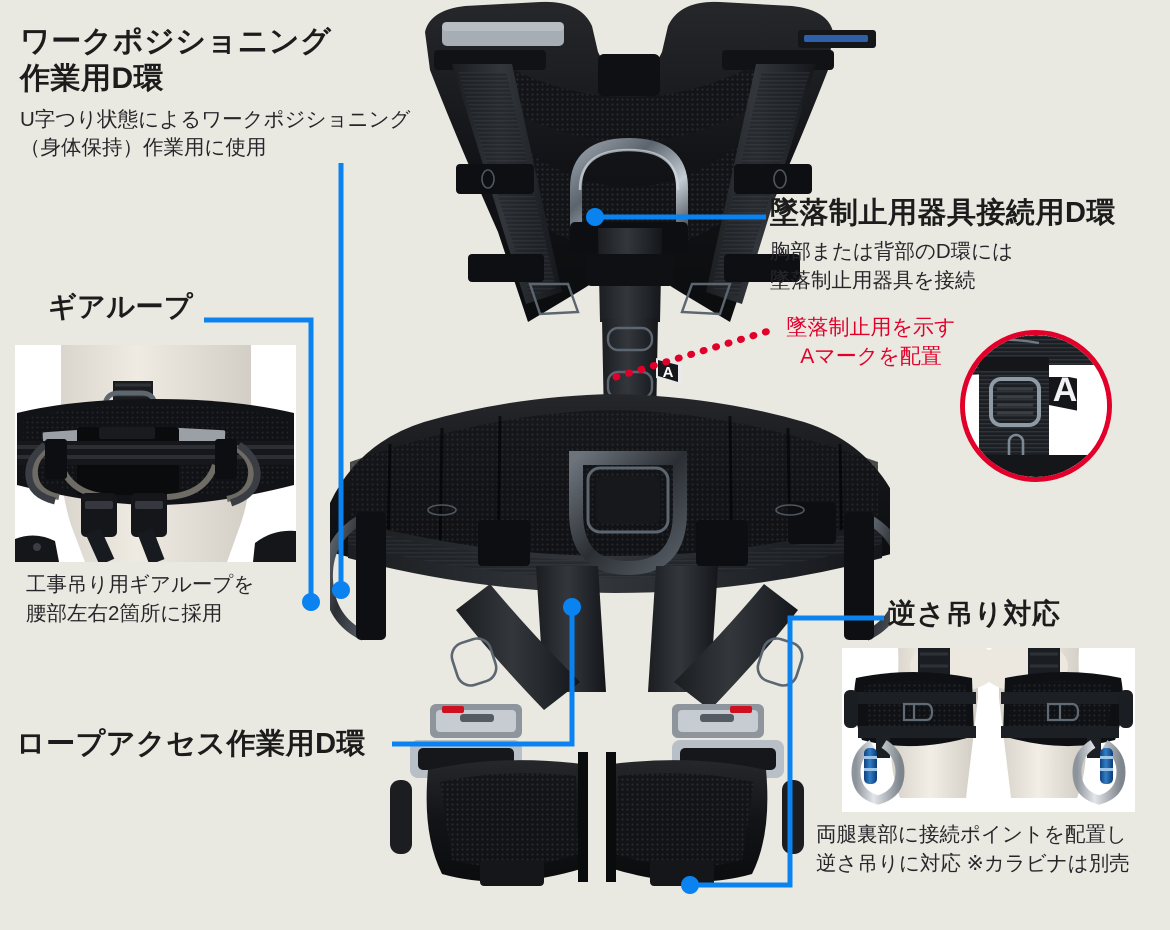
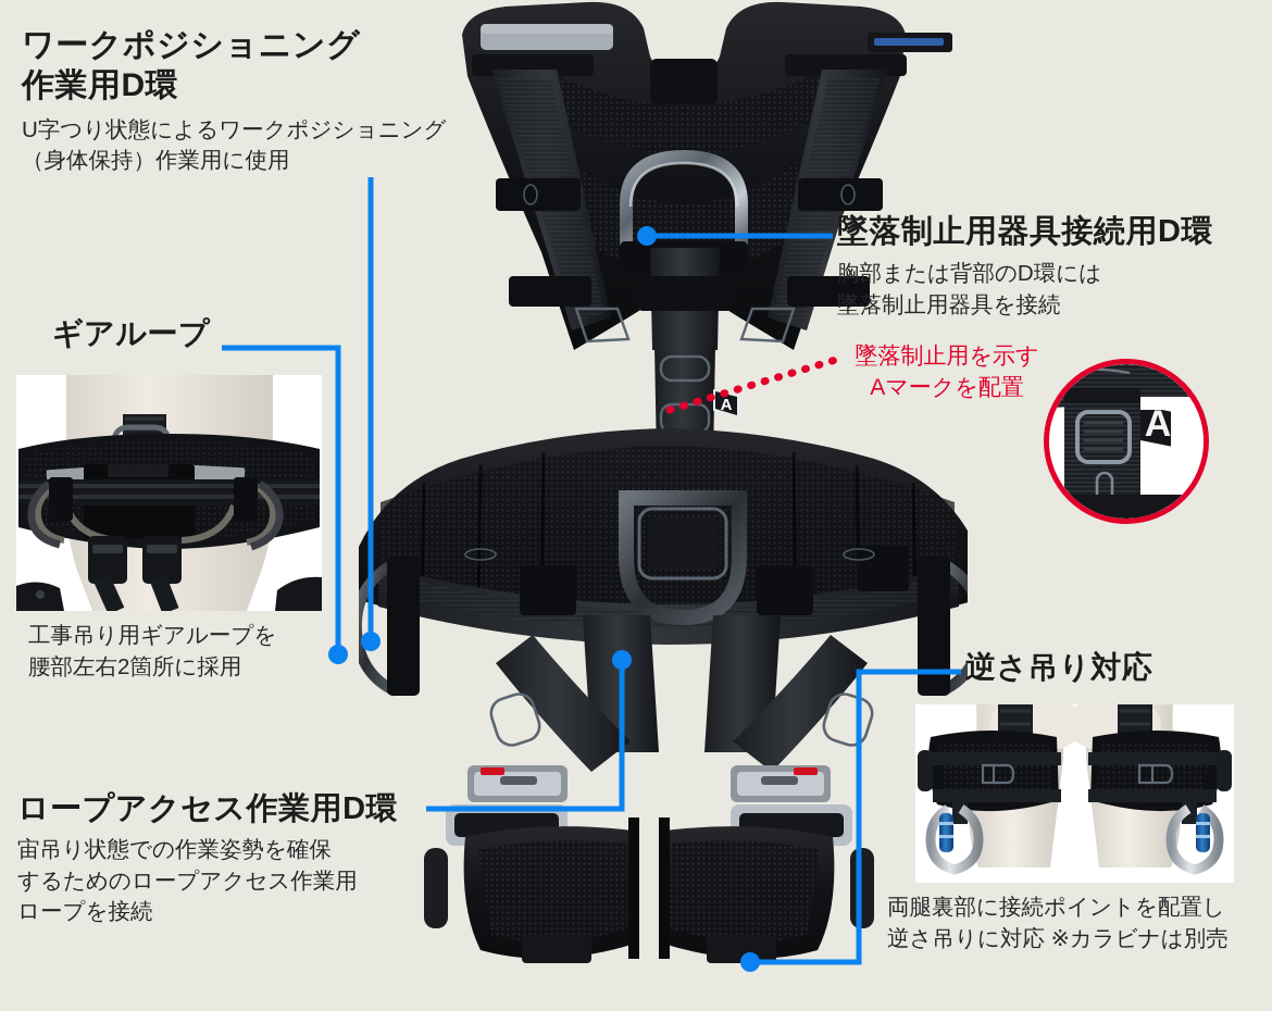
  A
  A
  ワークポジショニング
  作業用D環
  U字つり状態によるワークポジショニング
  （身体保持）作業用に使用
  ギアループ
  工事吊り用ギアループを
  腰部左右2箇所に採用
  ロープアクセス作業用D環
+ 宙吊り状態での作業姿勢を確保
+ するためのロープアクセス作業用
+ ロープを接続
  墜落制止用器具接続用D環
  胸部または背部のD環には
  墜落制止用器具を接続
  墜落制止用を示す
  Aマークを配置
  逆さ吊り対応
  両腿裏部に接続ポイントを配置し
  逆さ吊りに対応 ※カラビナは別売
